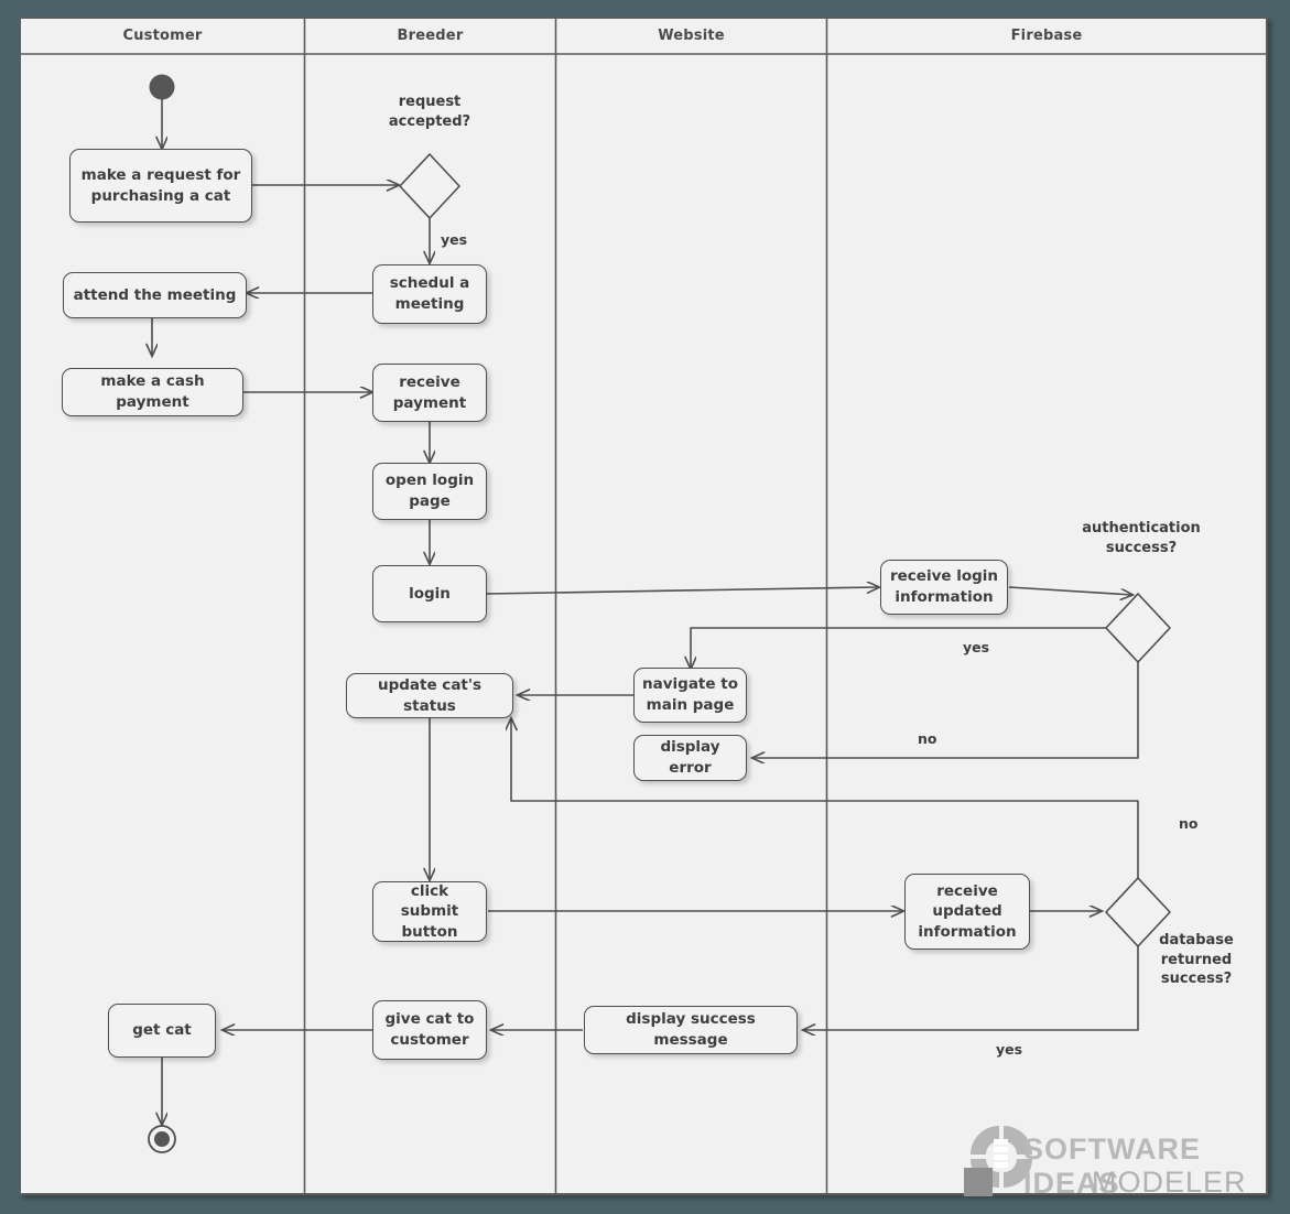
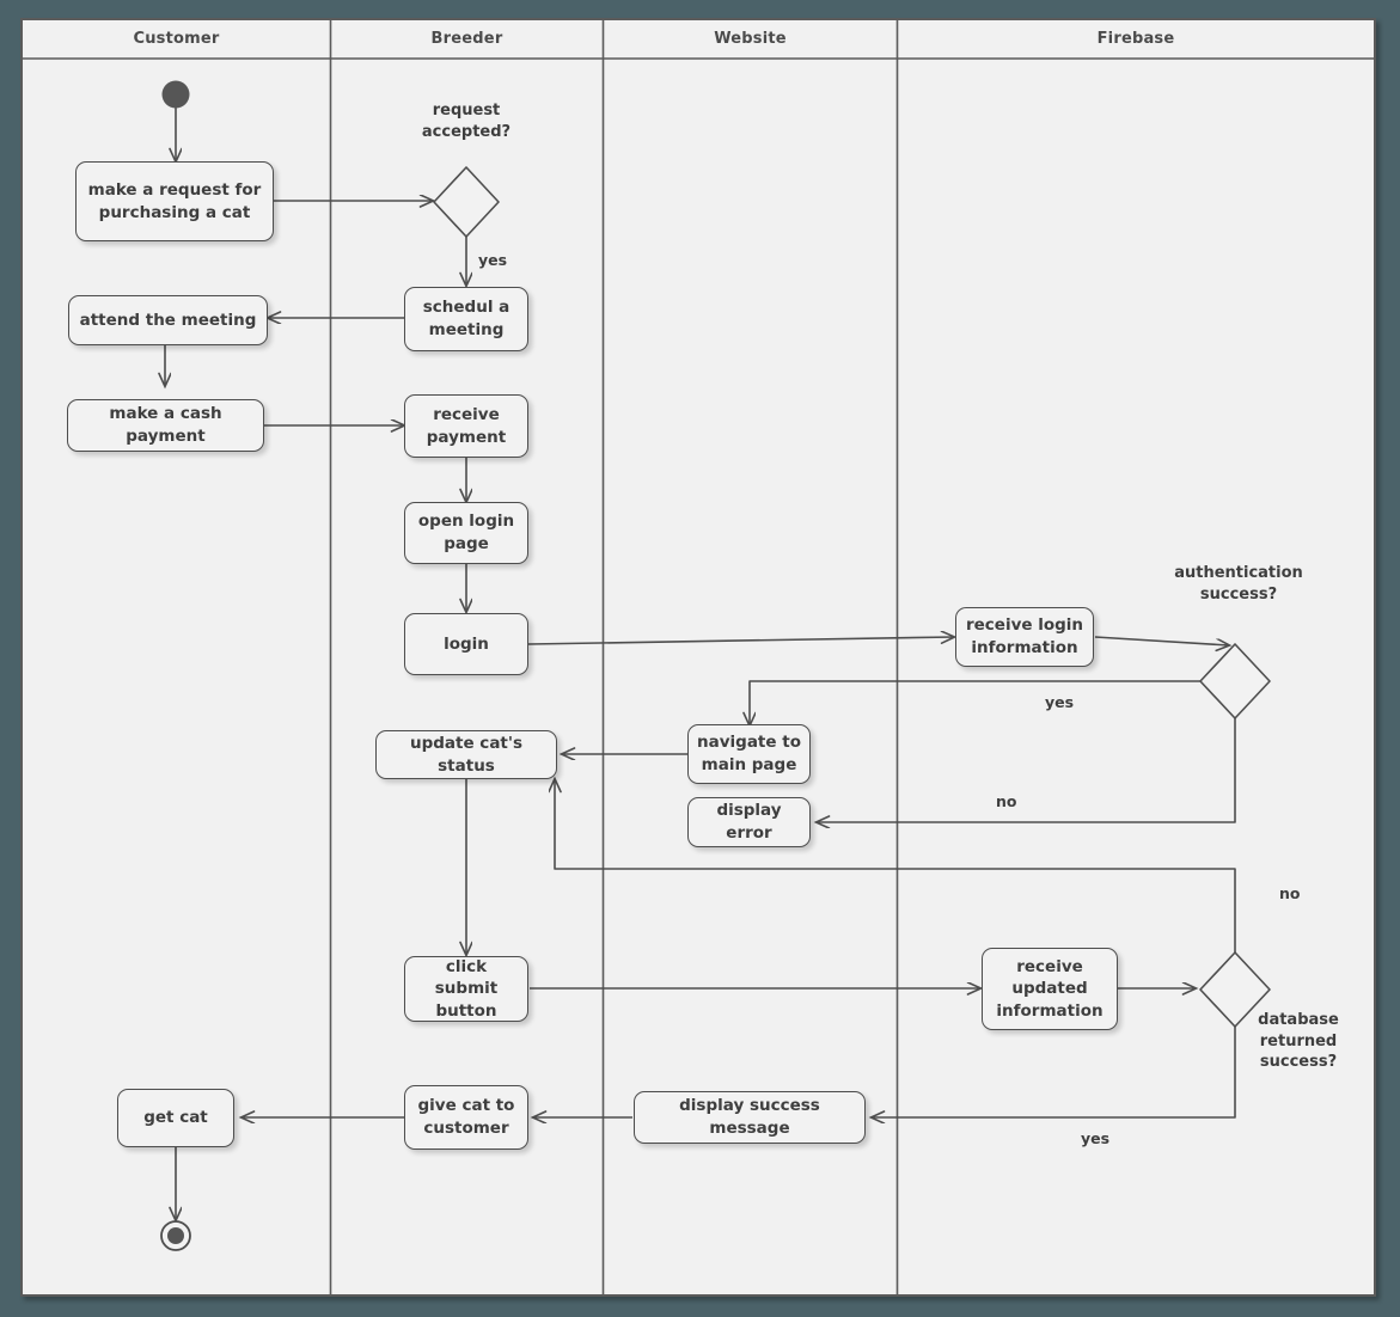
  Customer
  Breeder
  Website
  Firebase
  make a request for
  purchasing a cat
  attend the meeting
  make a cash payment
  get cat
  schedul a
  meeting
  receive
  payment
  open login
  page
  login
  update cat's status
  click submit
  button
  give cat to
  customer
  navigate to
  main page
  display error
  display success message
  receive login
  information
  receive
  updated
  information
  request
  accepted?
  authentication
  success?
  database
  returned
  success?
  yes
  yes
  no
  no
  yes
- SOFTWARE IDEAS
- MODELER
